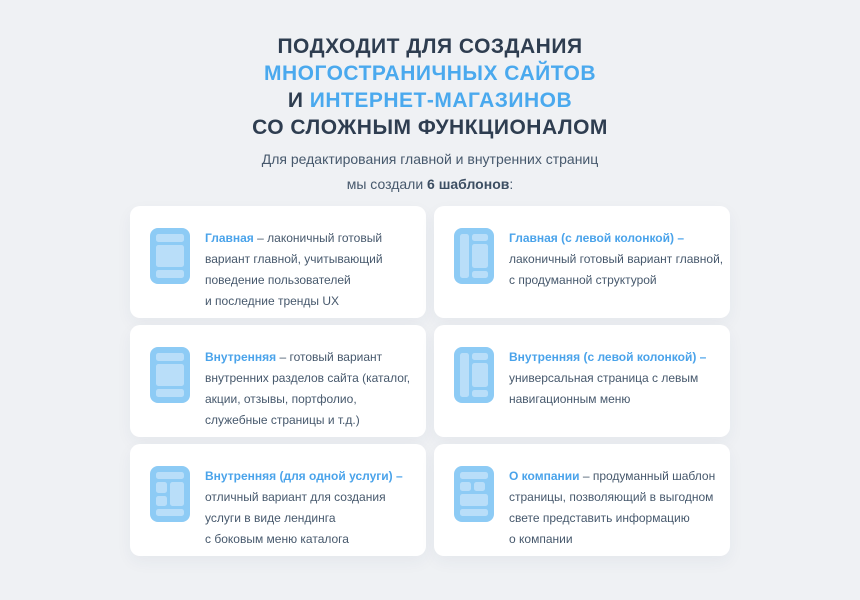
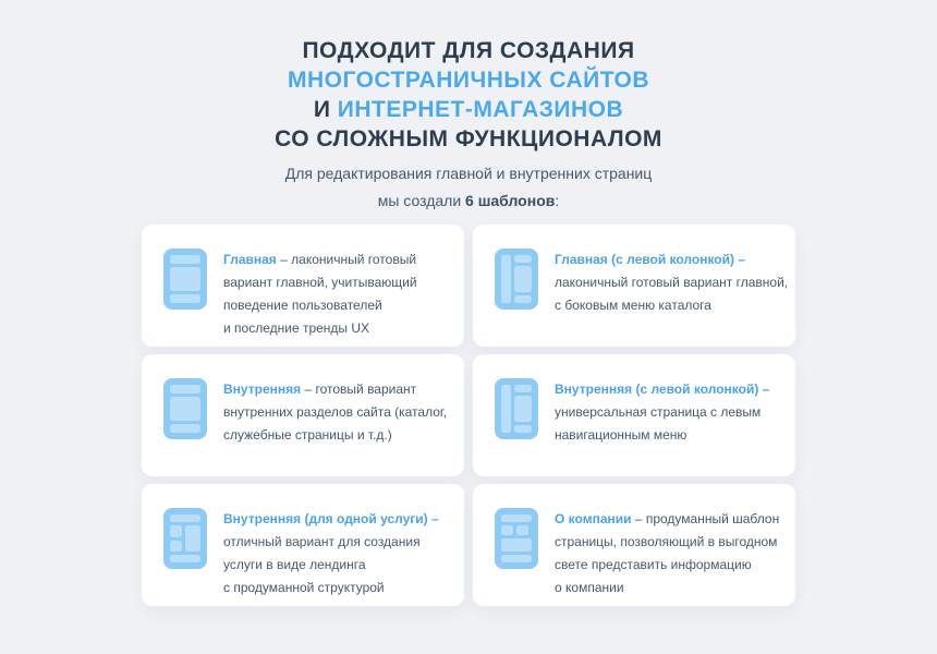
  ПОДХОДИТ ДЛЯ СОЗДАНИЯ
  МНОГОСТРАНИЧНЫХ САЙТОВ
  И ИНТЕРНЕТ-МАГАЗИНОВ
  СО СЛОЖНЫМ ФУНКЦИОНАЛОМ
  Для редактирования главной и внутренних страниц
  мы создали 6 шаблонов:
  Главная – лаконичный готовый
  вариант главной, учитывающий
  поведение пользователей
  и последние тренды UX
  Главная (с левой колонкой) –
  лаконичный готовый вариант главной,
- с продуманной структурой
+ с боковым меню каталога
  Внутренняя – готовый вариант
  внутренних разделов сайта (каталог,
- акции, отзывы, портфолио,
  служебные страницы и т.д.)
  Внутренняя (с левой колонкой) –
  универсальная страница с левым
  навигационным меню
  Внутренняя (для одной услуги) –
  отличный вариант для создания
  услуги в виде лендинга
- с боковым меню каталога
+ с продуманной структурой
  О компании – продуманный шаблон
  страницы, позволяющий в выгодном
  свете представить информацию
  о компании
